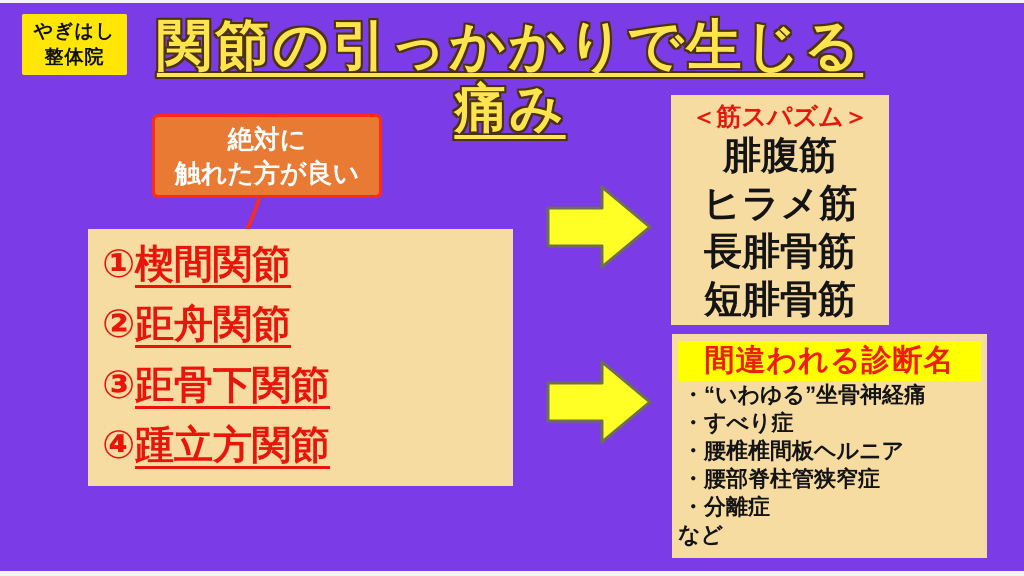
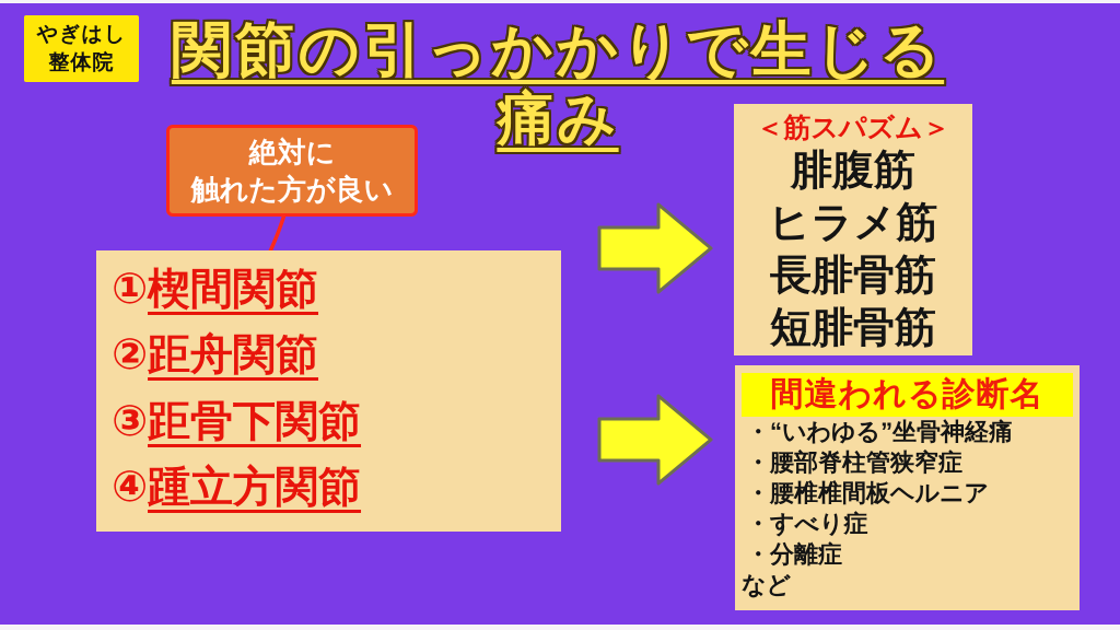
  やぎはし
  整体院
  関節の引っかかりで生じる
  痛み
  絶対に
  触れた方が良い
  ①楔間関節
  ②距舟関節
  ③距骨下関節
  ④踵立方関節
  ＜筋スパズム＞
  腓腹筋
  ヒラメ筋
  長腓骨筋
  短腓骨筋
  間違われる診断名
  ・“いわゆる”坐骨神経痛
- ・すべり症
+ ・腰部脊柱管狭窄症
  ・腰椎椎間板ヘルニア
- ・腰部脊柱管狭窄症
+ ・すべり症
  ・分離症
  など
